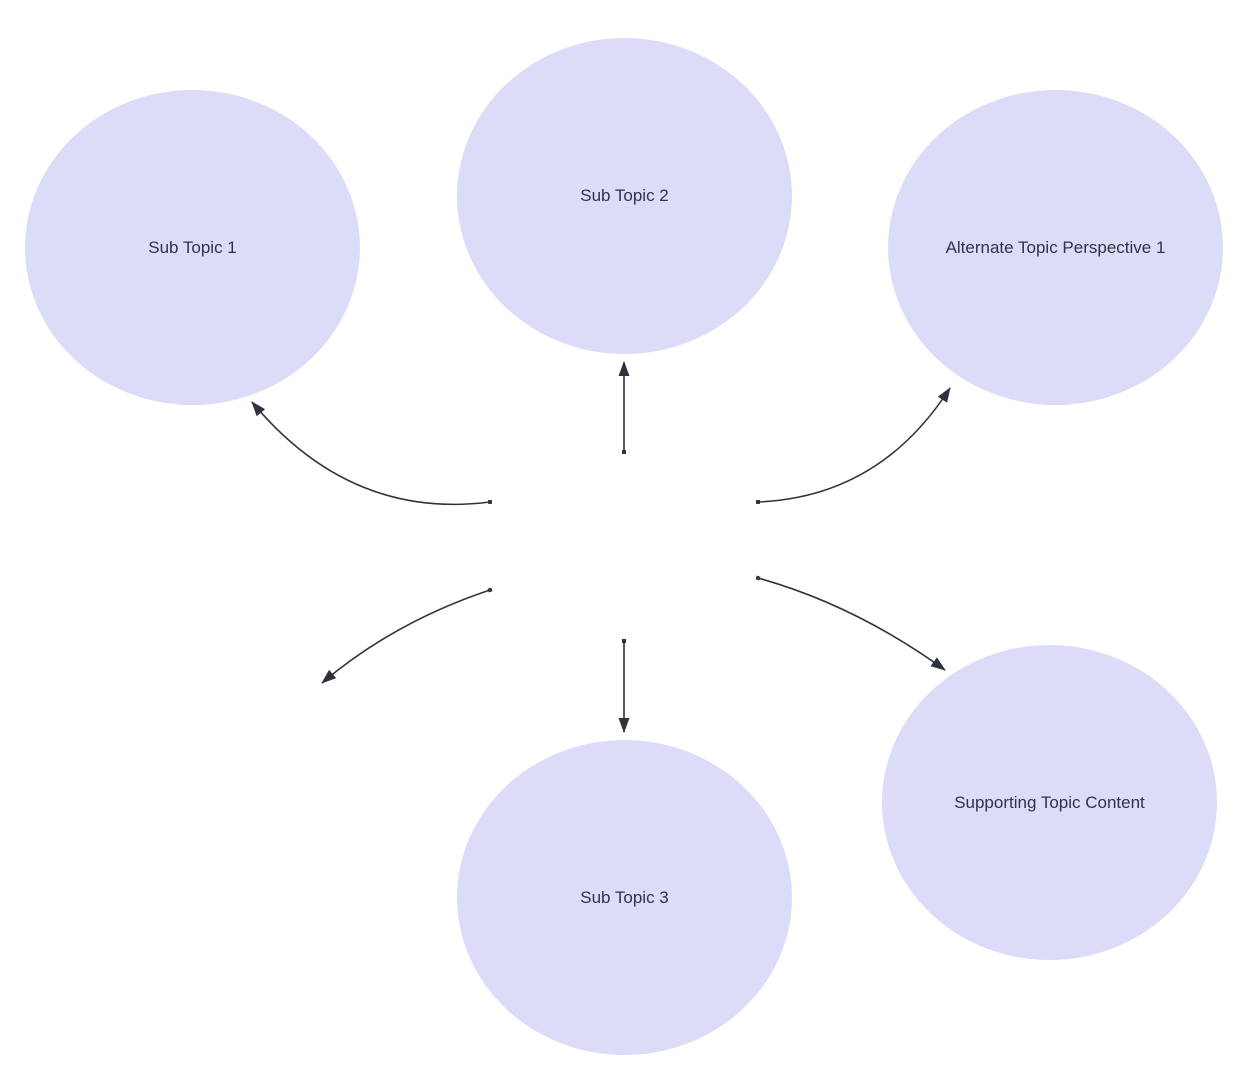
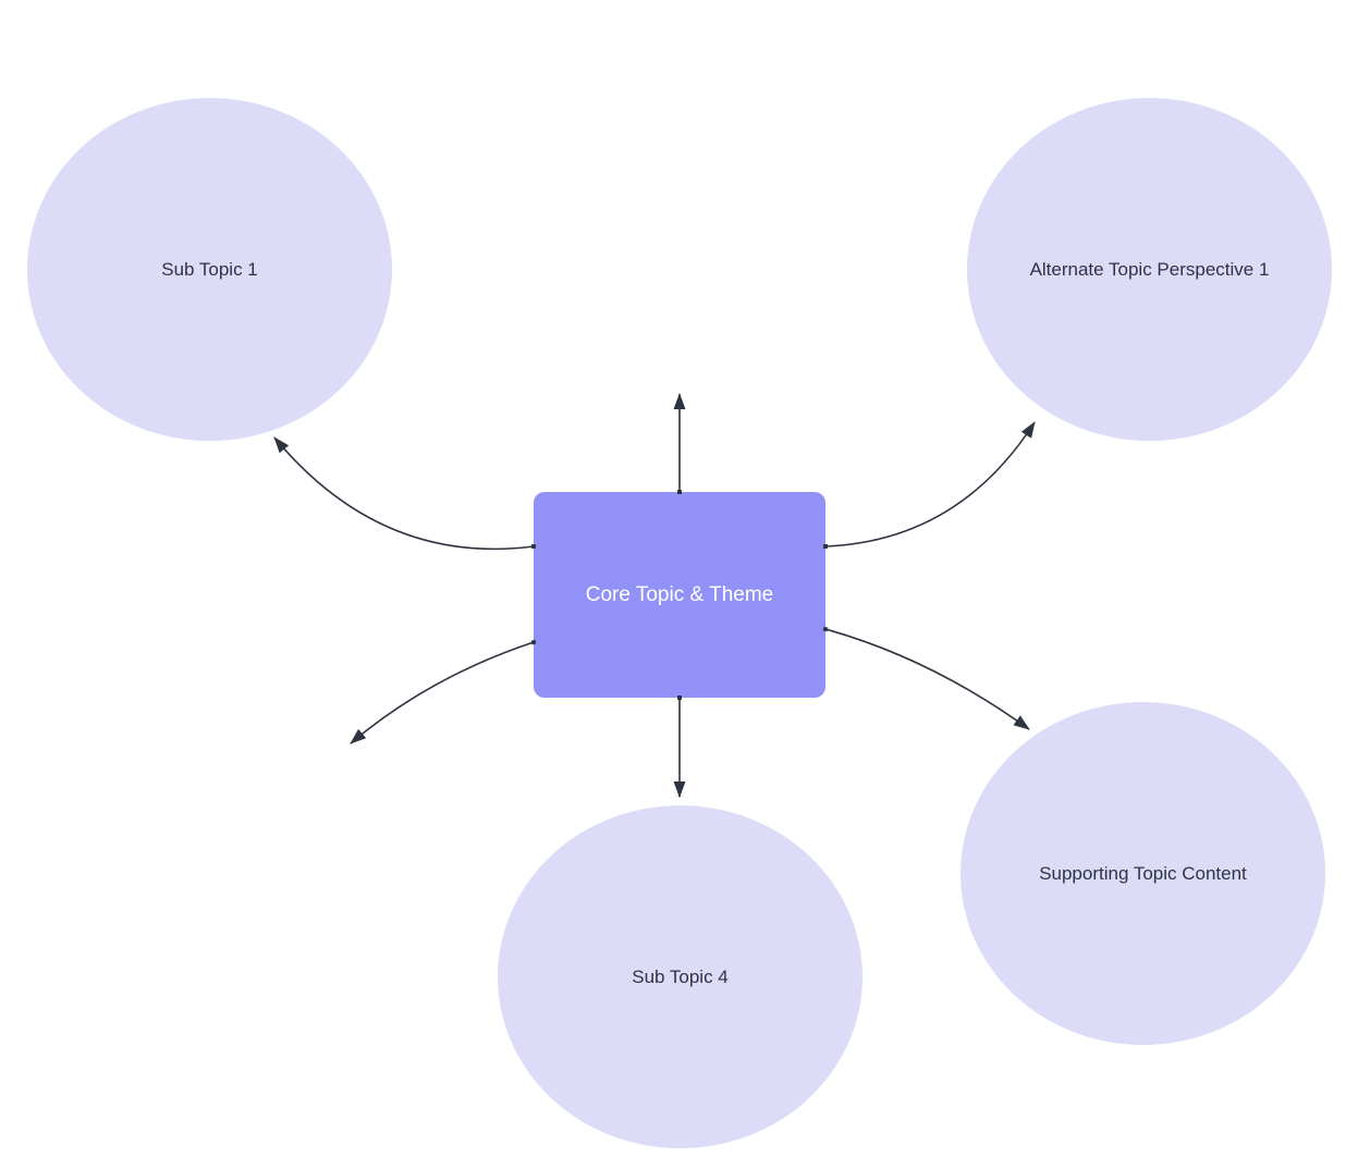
  Sub Topic 1
- Sub Topic 2
  Alternate Topic Perspective 1
- Sub Topic 3
+ Sub Topic 4
  Supporting Topic Content
+ Core Topic & Theme
